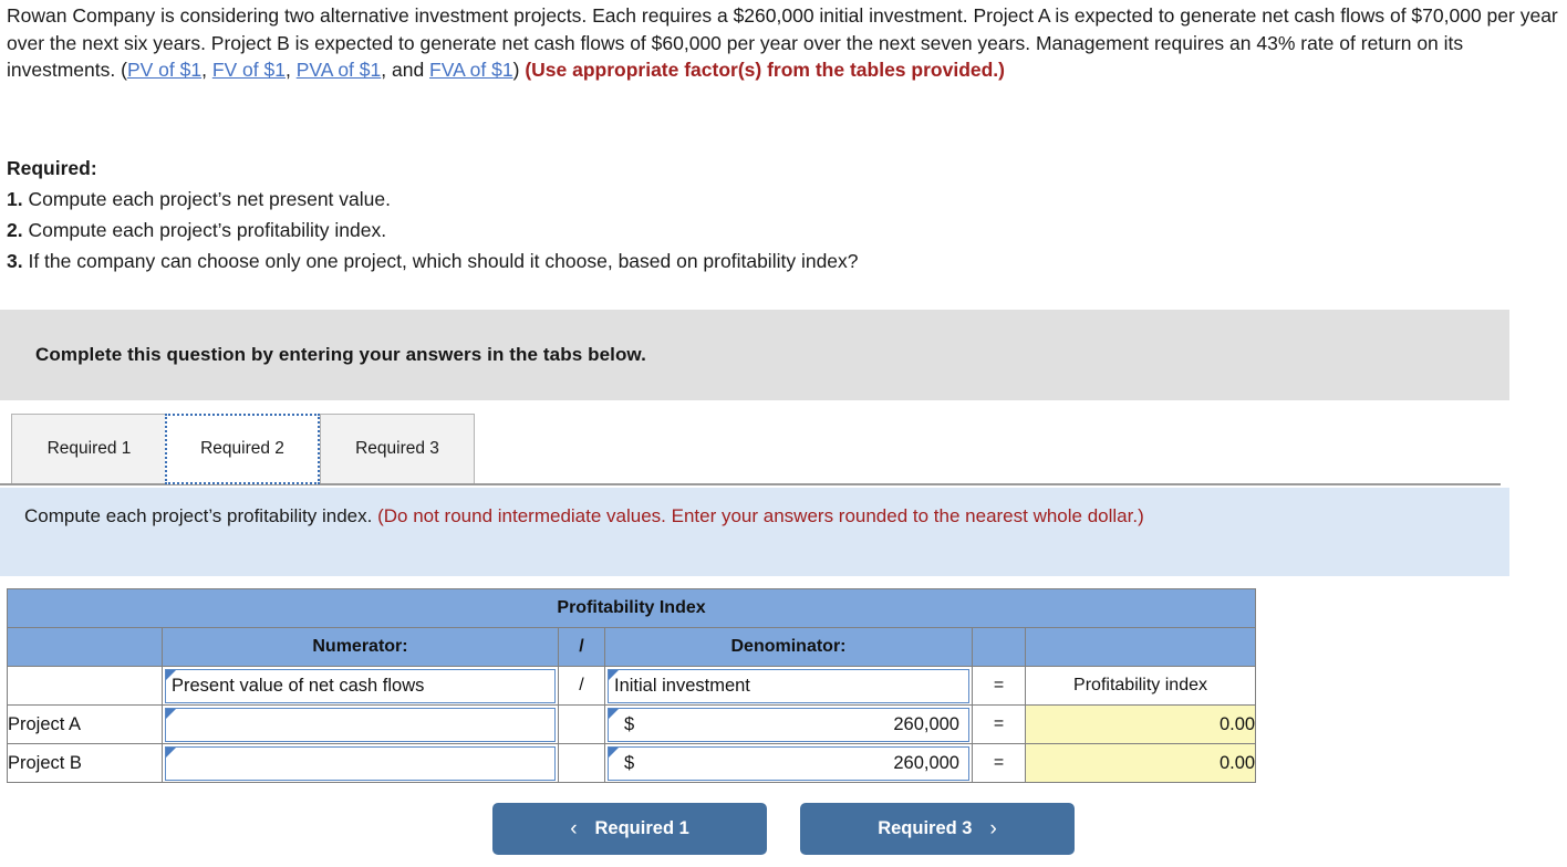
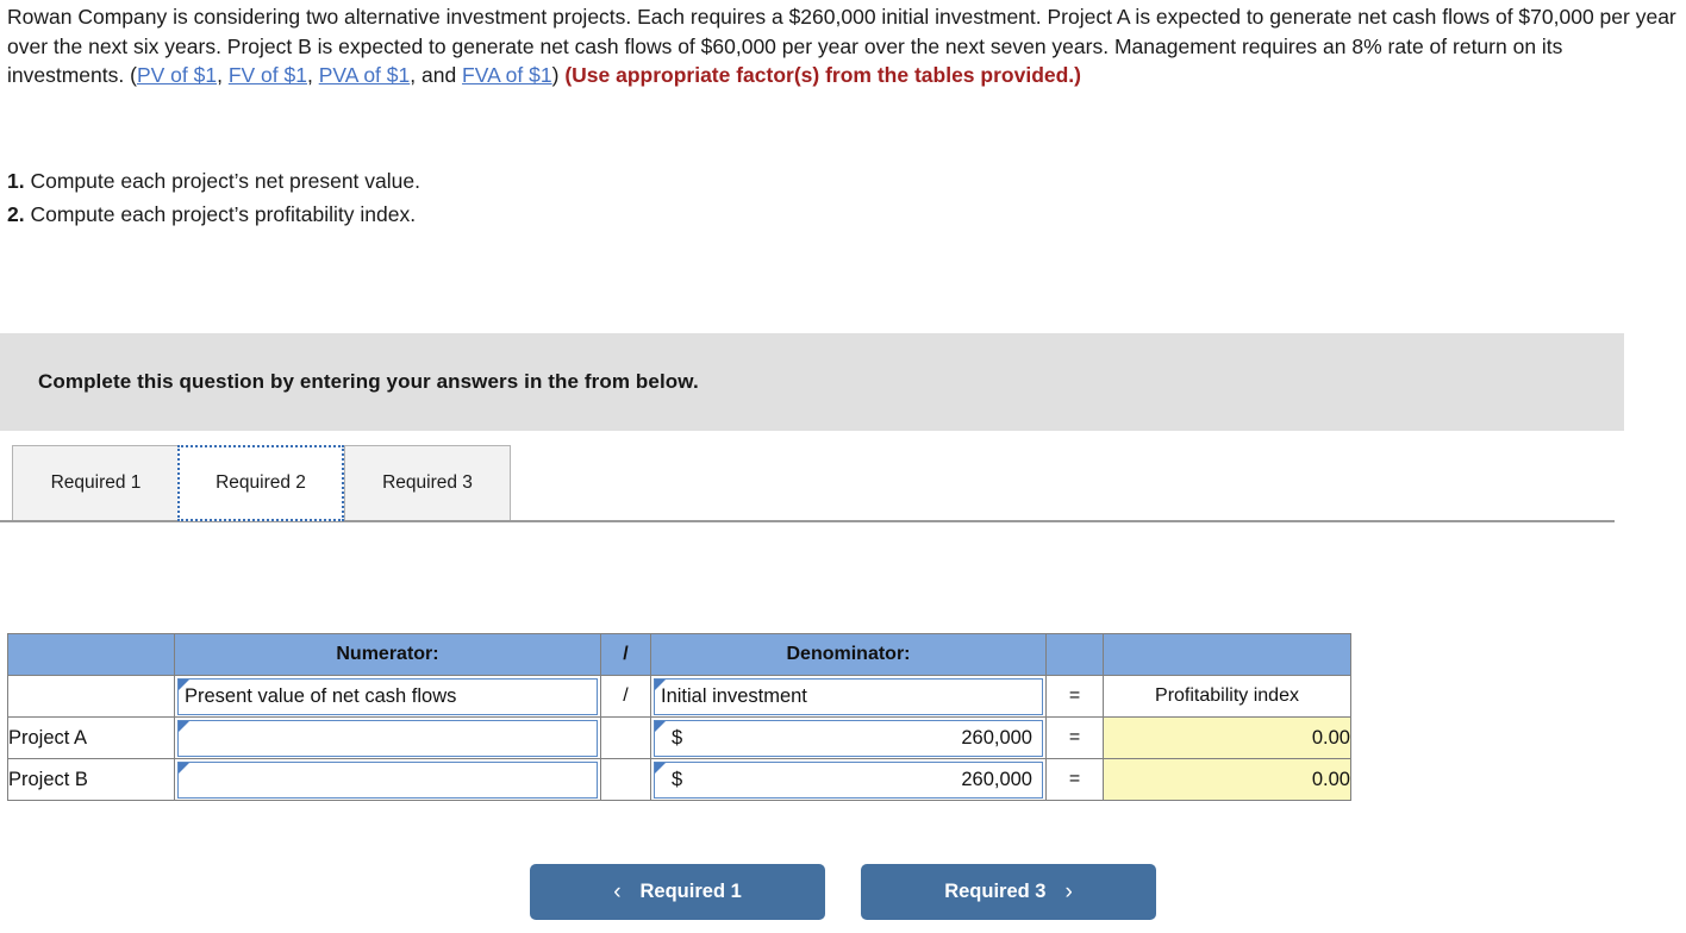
- Rowan Company is considering two alternative investment projects. Each requires a $260,000 initial investment. Project A is expected to generate net cash flows of $70,000 per year over the next six years. Project B is expected to generate net cash flows of $60,000 per year over the next seven years. Management requires an 43% rate of return on its investments. (PV of $1, FV of $1, PVA of $1, and FVA of $1) (Use appropriate factor(s) from the tables provided.)
+ Rowan Company is considering two alternative investment projects. Each requires a $260,000 initial investment. Project A is expected to generate net cash flows of $70,000 per year over the next six years. Project B is expected to generate net cash flows of $60,000 per year over the next seven years. Management requires an 8% rate of return on its investments. (PV of $1, FV of $1, PVA of $1, and FVA of $1) (Use appropriate factor(s) from the tables provided.)
- Required:
  1. Compute each project’s net present value.
  2. Compute each project’s profitability index.
- 3. If the company can choose only one project, which should it choose, based on profitability index?
- Complete this question by entering your answers in the tabs below.
+ Complete this question by entering your answers in the from below.
  Required 1
  Required 2
  Required 3
- Compute each project’s profitability index. (Do not round intermediate values. Enter your answers rounded to the nearest whole dollar.)
- Profitability Index
  	Numerator:	/	Denominator:
  	Present value of net cash flows	/	Initial investment	=	Profitability index
  Project A			$ 260,000	=	0.00
  Project B			$ 260,000	=	0.00
  ‹
  Required 1
  Required 3
  ›
